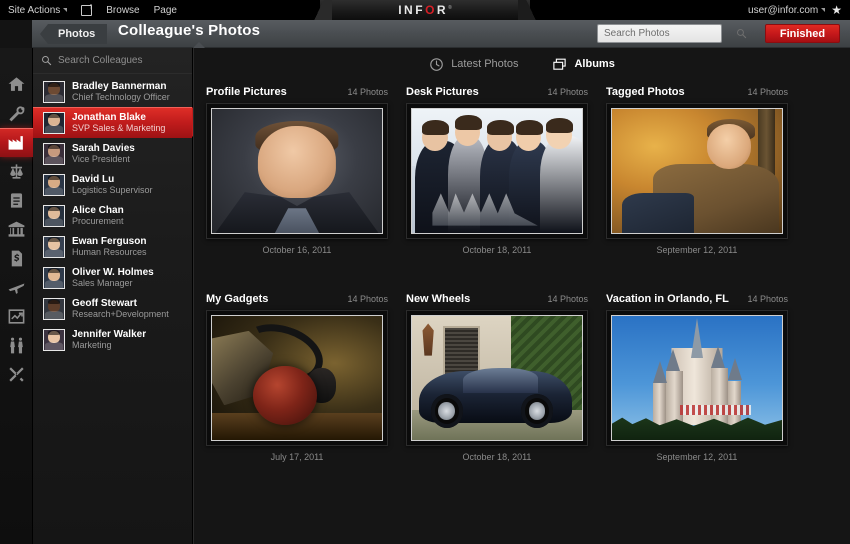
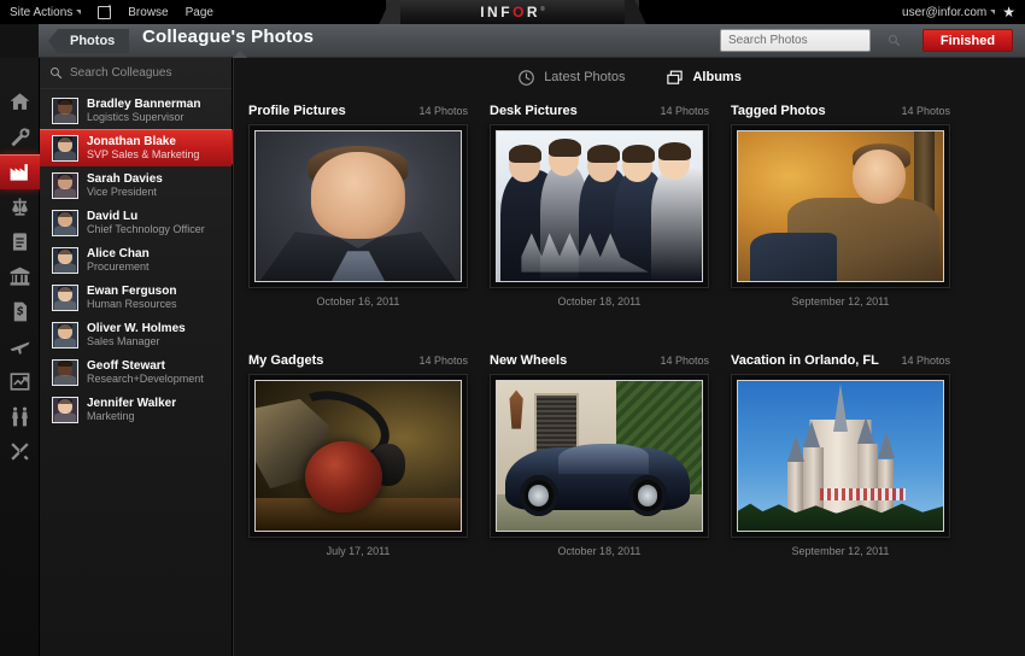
  Site Actions
  Browse
  Page
  INFOR
  user@infor.com
  ★
  Photos
  Colleague's Photos
  Search Photos
  Finished
  Search Colleagues
  Bradley Bannerman
- Chief Technology Officer
+ Logistics Supervisor
  Jonathan Blake
  SVP Sales & Marketing
  Sarah Davies
  Vice President
  David Lu
- Logistics Supervisor
+ Chief Technology Officer
  Alice Chan
  Procurement
  Ewan Ferguson
  Human Resources
  Oliver W. Holmes
  Sales Manager
  Geoff Stewart
  Research+Development
  Jennifer Walker
  Marketing
  Latest Photos
  Albums
  Profile Pictures
  14 Photos
  October 16, 2011
  Desk Pictures
  14 Photos
  October 18, 2011
  Tagged Photos
  14 Photos
  September 12, 2011
  My Gadgets
  14 Photos
  July 17, 2011
  New Wheels
  14 Photos
  October 18, 2011
  Vacation in Orlando, FL
  14 Photos
  September 12, 2011
